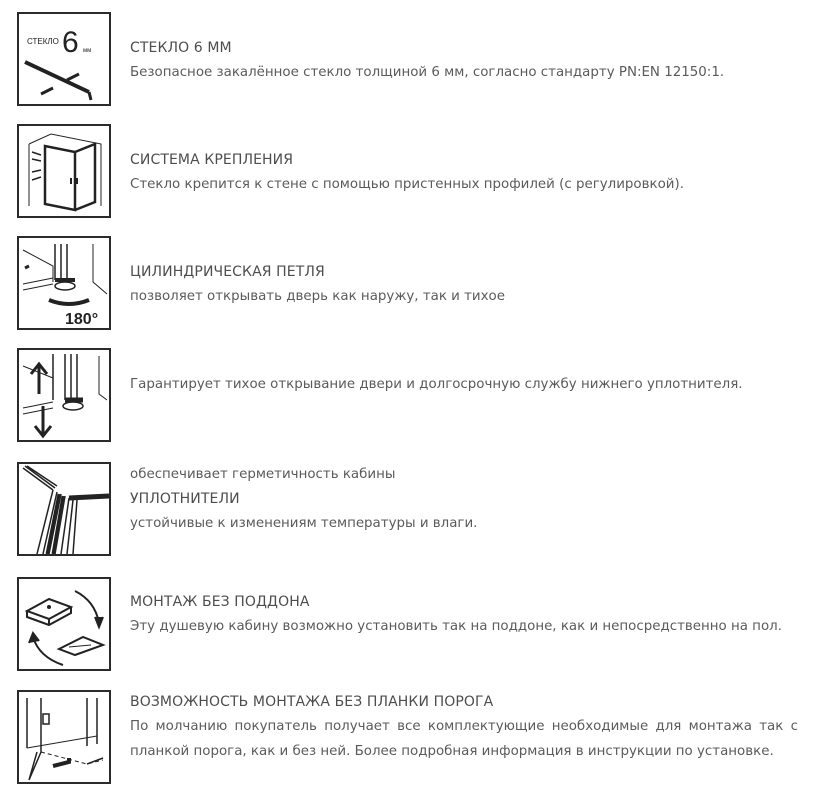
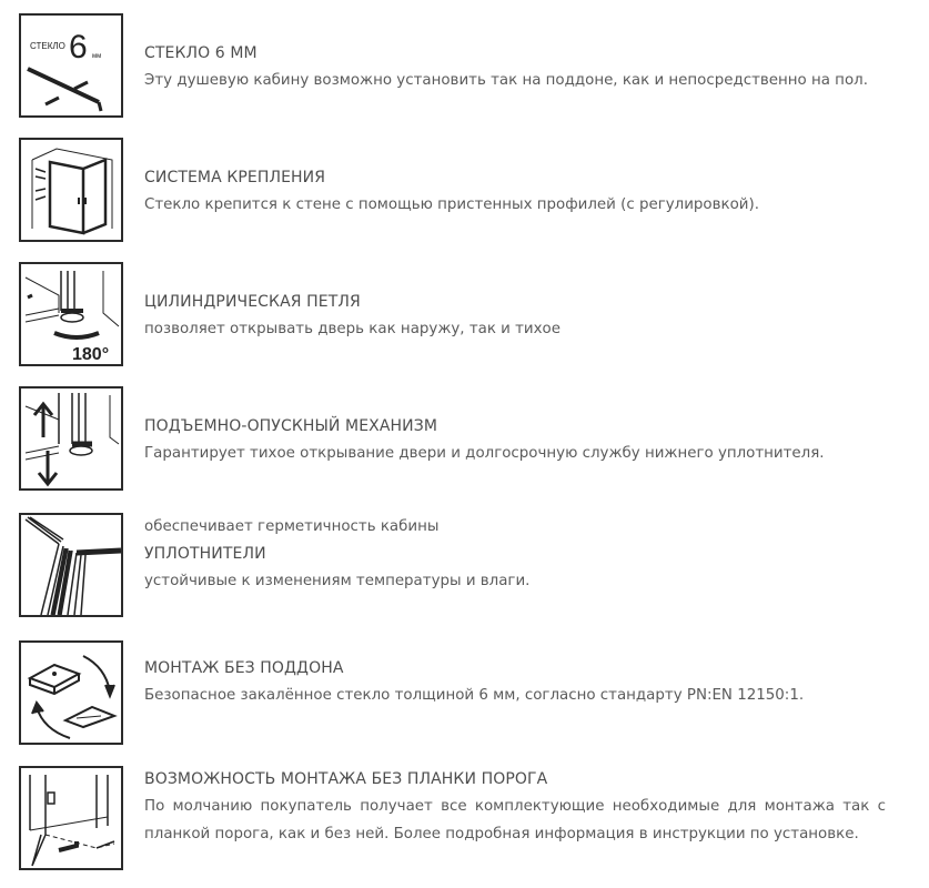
  СТЕКЛО
  6
  СТЕКЛО 6 ММ
- Безопасное закалённое стекло толщиной 6 мм, согласно стандарту PN:EN 12150:1.
+ Эту душевую кабину возможно установить так на поддоне, как и непосредственно на пол.
  СИСТЕМА КРЕПЛЕНИЯ
  Стекло крепится к стене с помощью пристенных профилей (с регулировкой).
  180°
  ЦИЛИНДРИЧЕСКАЯ ПЕТЛЯ
  позволяет открывать дверь как наружу, так и тихое
+ ПОДЪЕМНО-ОПУСКНЫЙ МЕХАНИЗМ
  Гарантирует тихое открывание двери и долгосрочную службу нижнего уплотнителя.
  обеспечивает герметичность кабины
  УПЛОТНИТЕЛИ
  устойчивые к изменениям температуры и влаги.
  МОНТАЖ БЕЗ ПОДДОНА
- Эту душевую кабину возможно установить так на поддоне, как и непосредственно на пол.
+ Безопасное закалённое стекло толщиной 6 мм, согласно стандарту PN:EN 12150:1.
  ВОЗМОЖНОСТЬ МОНТАЖА БЕЗ ПЛАНКИ ПОРОГА
  По молчанию покупатель получает все комплектующие необходимые для монтажа так с планкой порога, как и без ней. Более подробная информация в инструкции по установке.
